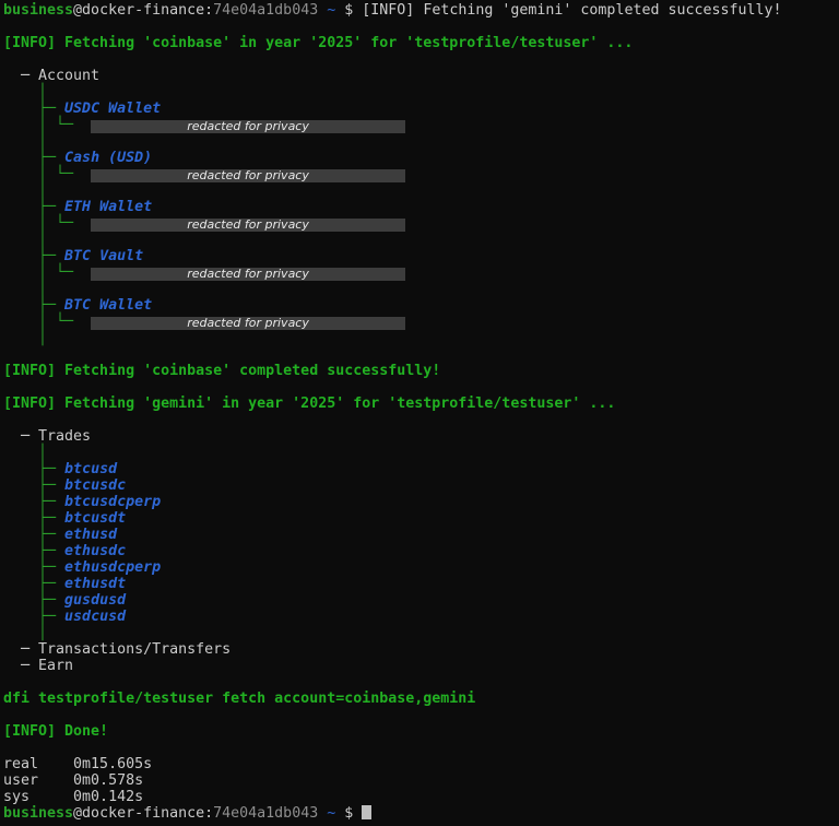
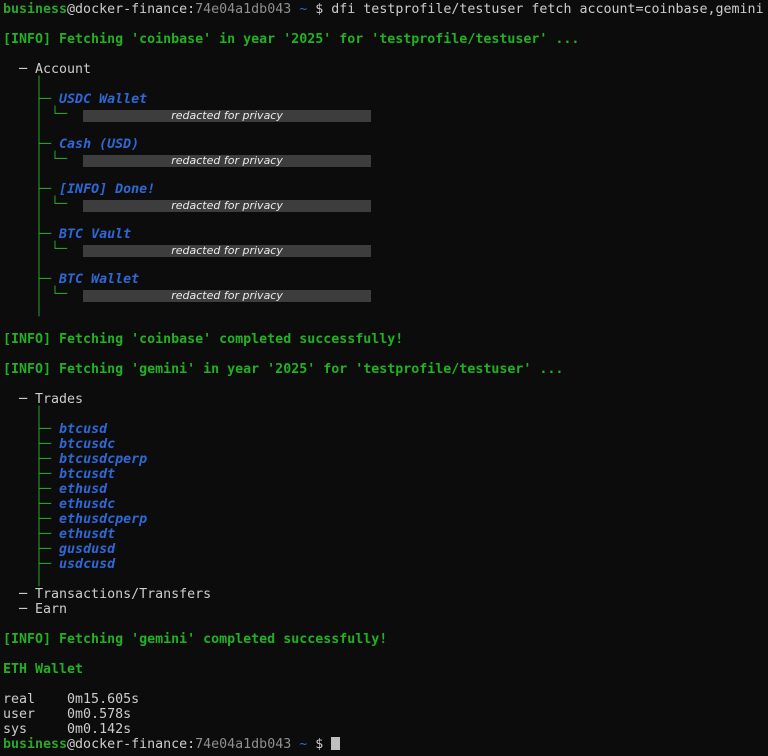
- business@docker-finance:74e04a1db043 ~ $ [INFO] Fetching 'gemini' completed successfully!
+ business@docker-finance:74e04a1db043 ~ $ dfi testprofile/testuser fetch account=coinbase,gemini
  [INFO] Fetching 'coinbase' in year '2025' for 'testprofile/testuser' ...
  ─ Account
  │
  ├─ USDC Wallet
  │ └─ redacted for privacy
  │
  ├─ Cash (USD)
  │ └─ redacted for privacy
  │
- ├─ ETH Wallet
+ ├─ [INFO] Done!
  │ └─ redacted for privacy
  │
  ├─ BTC Vault
  │ └─ redacted for privacy
  │
  ├─ BTC Wallet
  │ └─ redacted for privacy
  │
  [INFO] Fetching 'coinbase' completed successfully!
  [INFO] Fetching 'gemini' in year '2025' for 'testprofile/testuser' ...
  ─ Trades
  │
  ├─ btcusd
  ├─ btcusdc
  ├─ btcusdcperp
  ├─ btcusdt
  ├─ ethusd
  ├─ ethusdc
  ├─ ethusdcperp
  ├─ ethusdt
  ├─ gusdusd
  ├─ usdcusd
  │
  ─ Transactions/Transfers
  ─ Earn
- dfi testprofile/testuser fetch account=coinbase,gemini
+ [INFO] Fetching 'gemini' completed successfully!
- [INFO] Done!
+ ETH Wallet
  real 0m15.605s
  user 0m0.578s
  sys 0m0.142s
  business@docker-finance:74e04a1db043 ~ $
